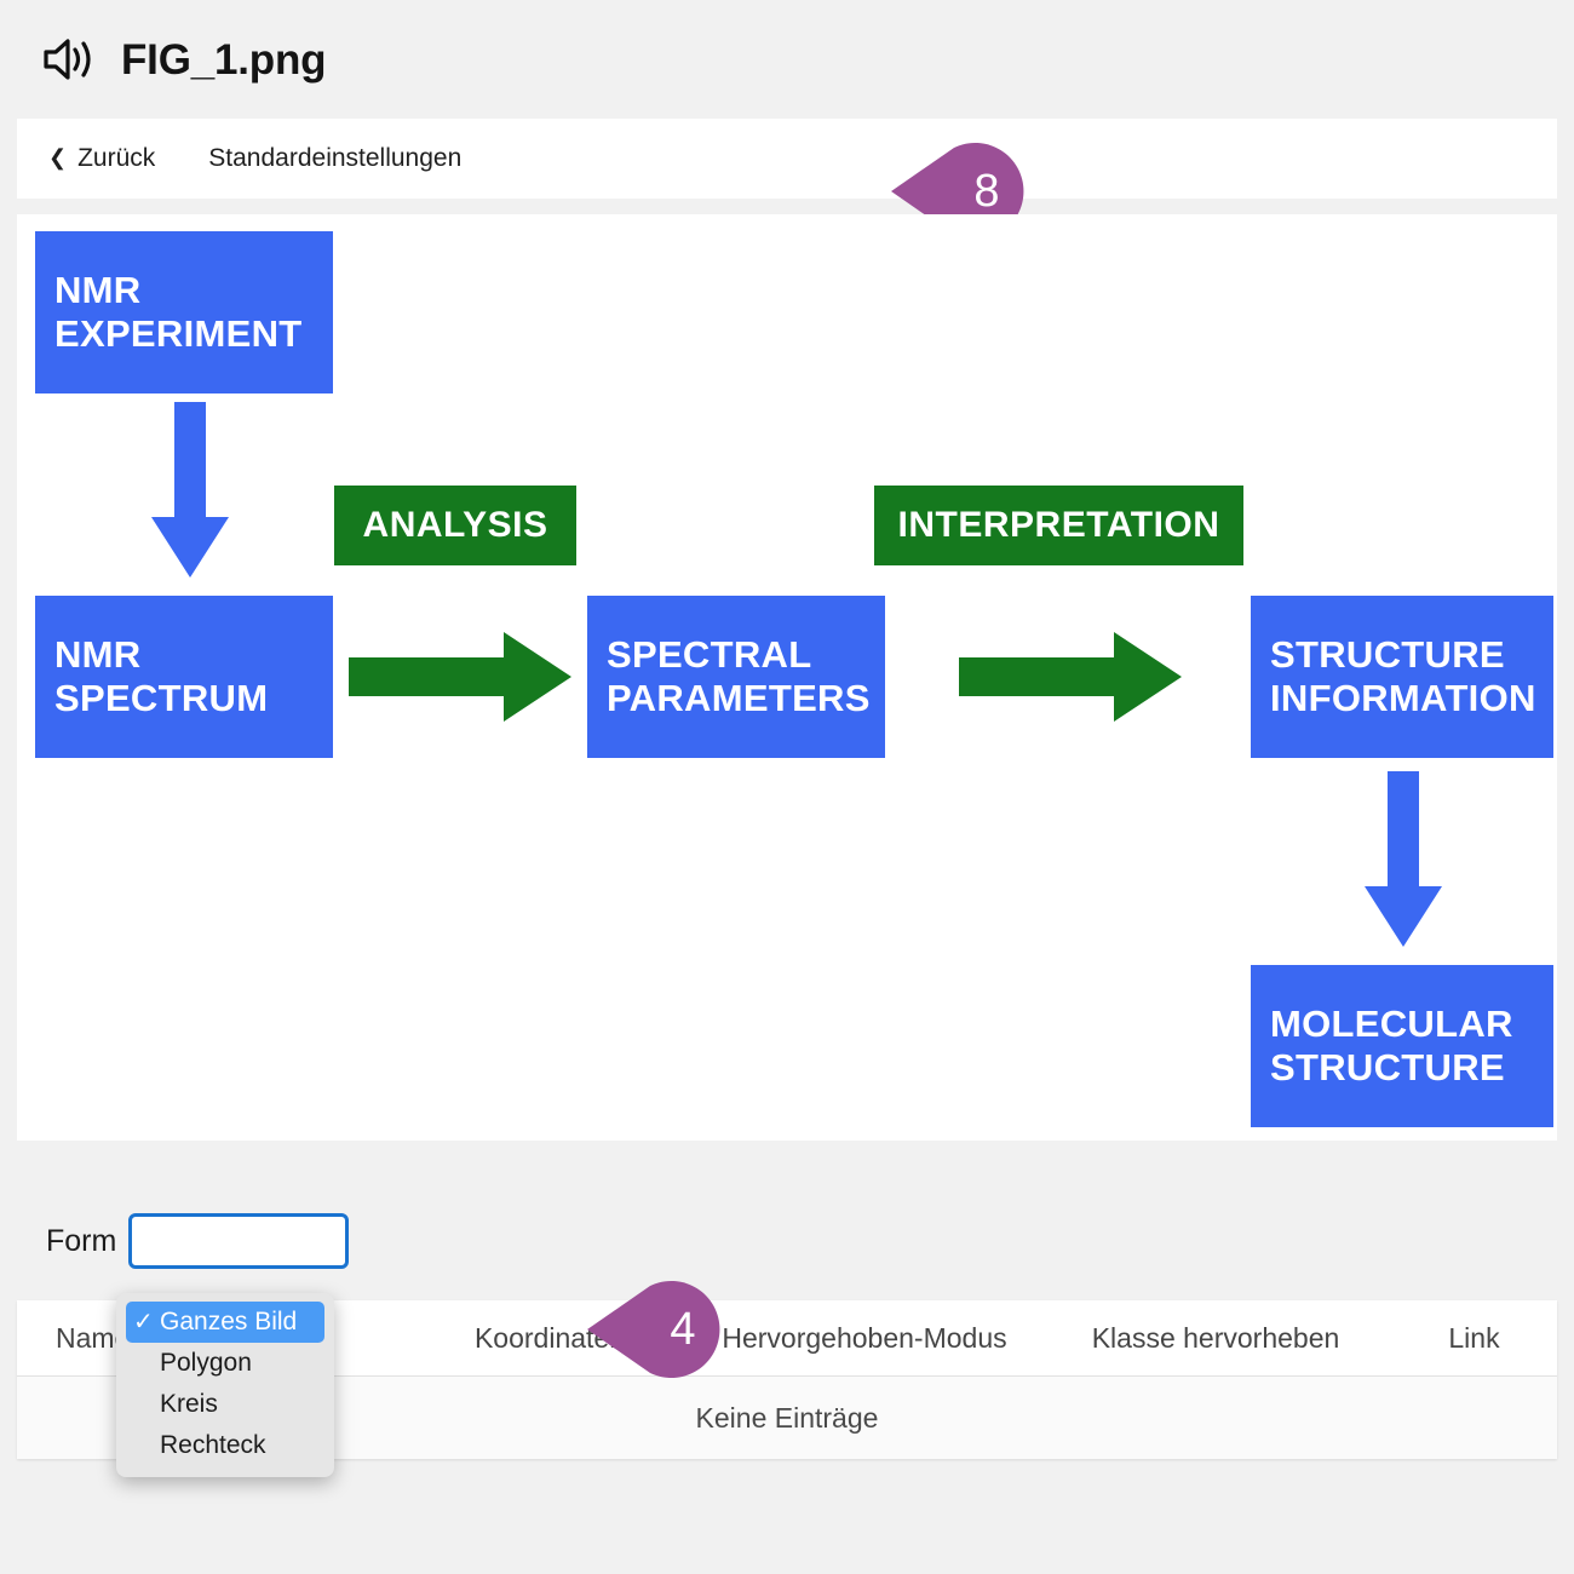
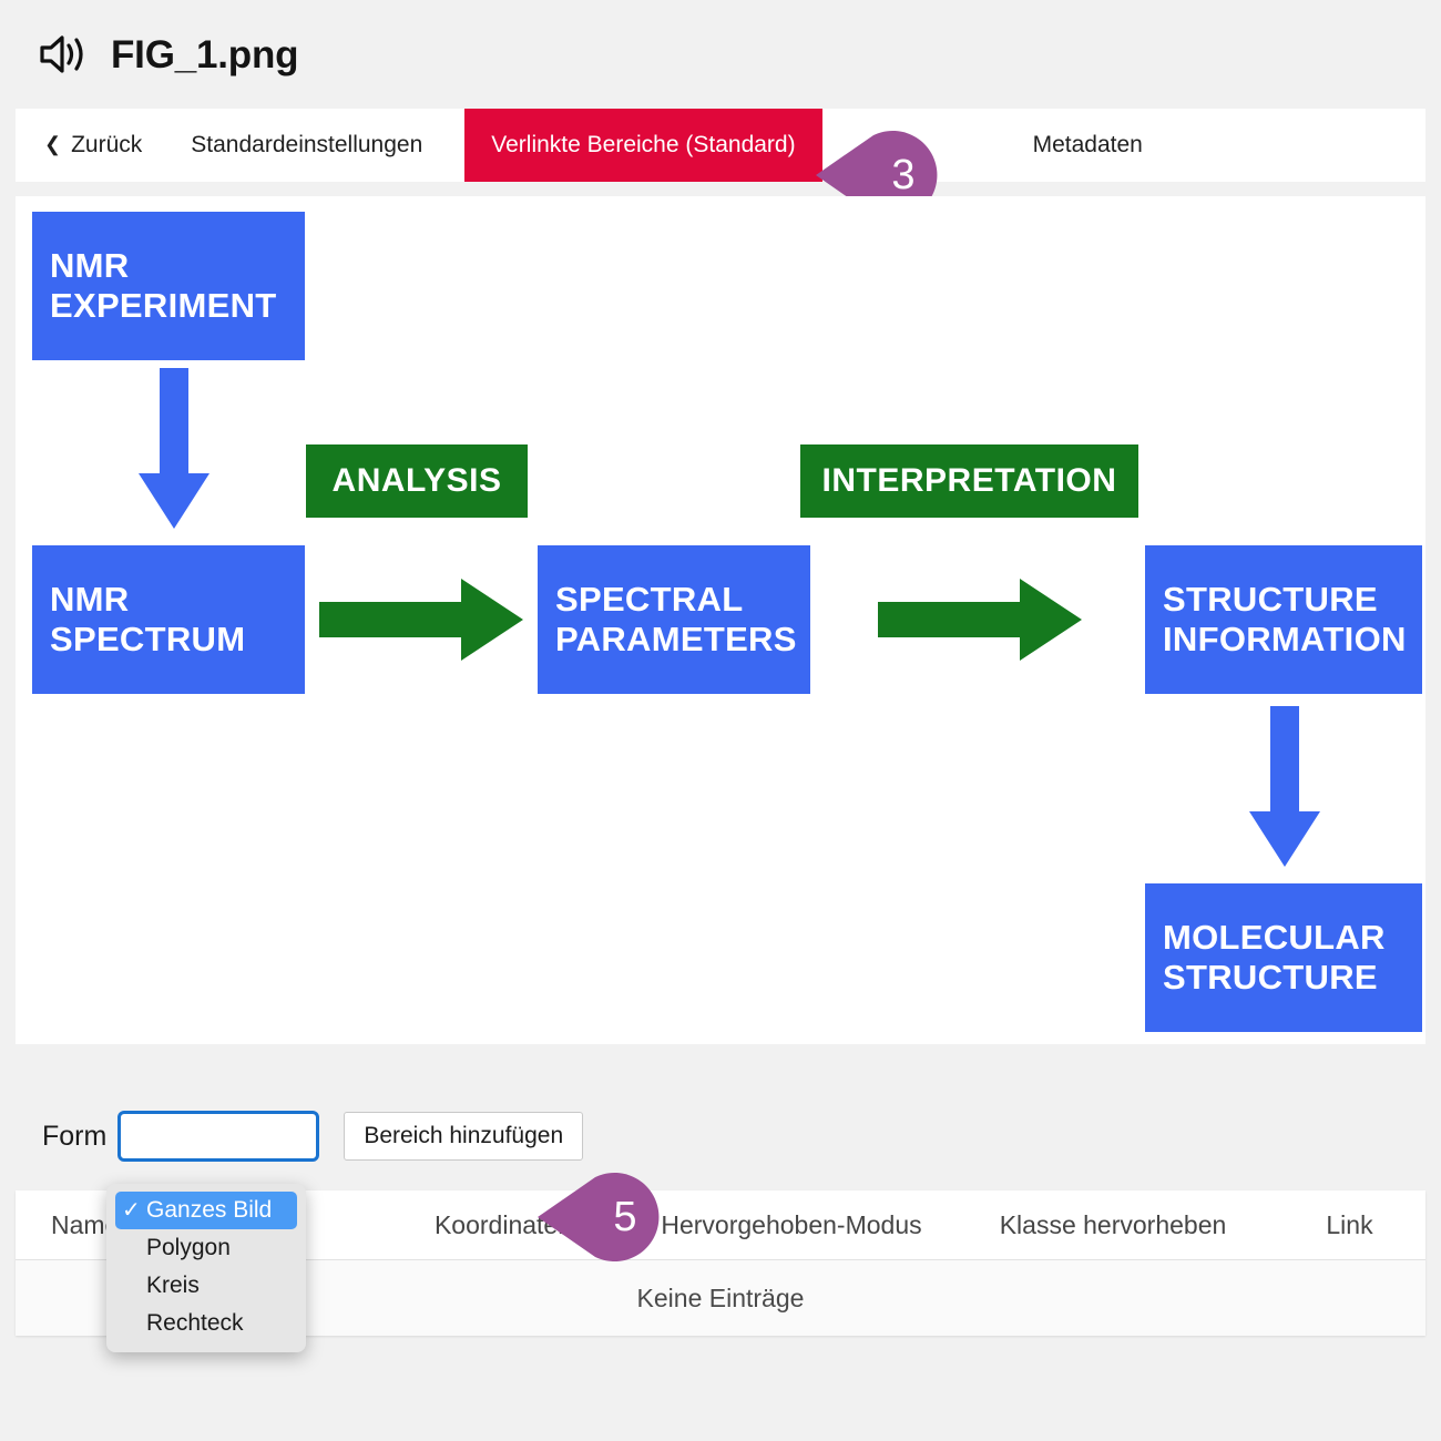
  FIG_1.png
  ❮
  Zurück
  Standardeinstellungen
+ Verlinkte Bereiche (Standard)
+ Metadaten
- 8
+ 3
  NMR
  EXPERIMENT
  NMR
  SPECTRUM
  ANALYSIS
  SPECTRAL
  PARAMETERS
  INTERPRETATION
  STRUCTURE
  INFORMATION
  MOLECULAR
  STRUCTURE
  Form
+ Bereich hinzufügen
  ✓
  Ganzes Bild
  Polygon
  Kreis
  Rechteck
- 4
+ 5
  Nam
  Koordinat
  Hervorgehoben-Modus
  Klasse hervorheben
  Link
  Keine Einträge
